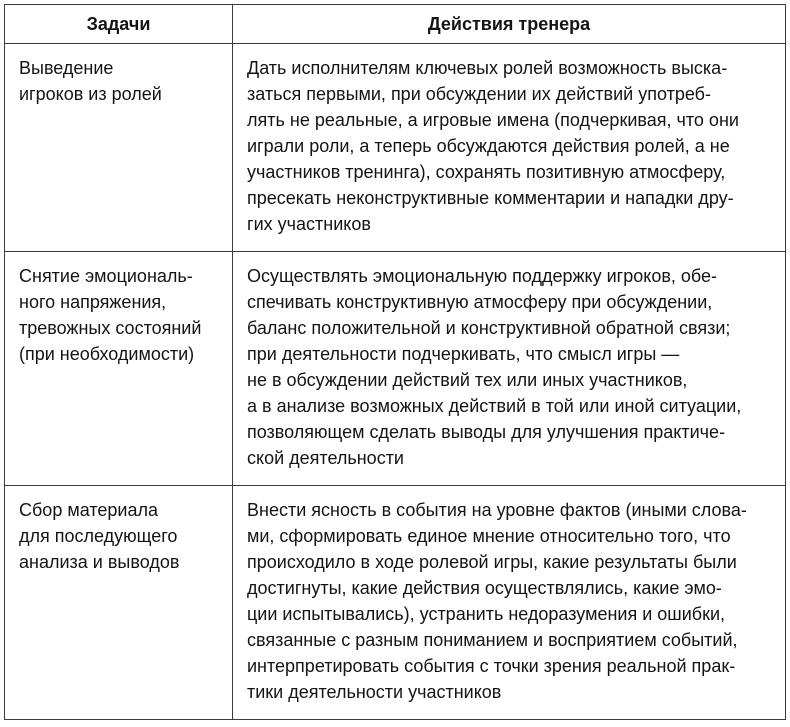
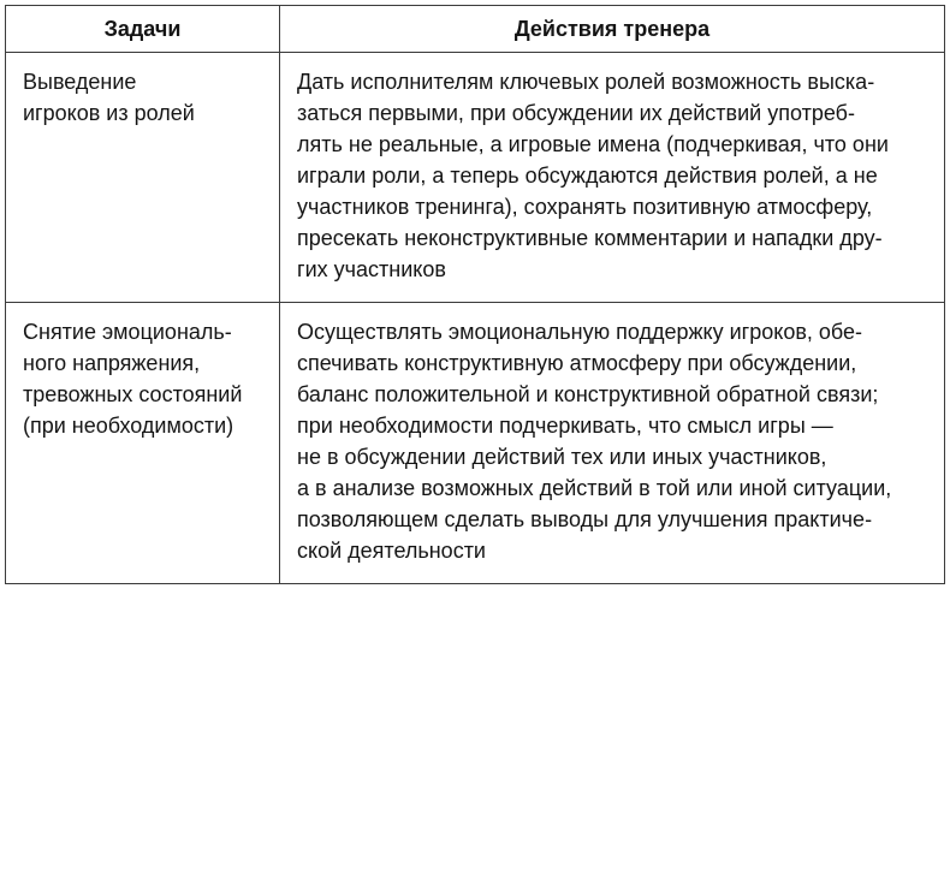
  Задачи	Действия тренера
  Выведение игроков из ролей	Дать исполнителям ключевых ролей возможность выска- заться первыми, при обсуждении их действий употреб- лять не реальные, а игровые имена (подчеркивая, что они играли роли, а теперь обсуждаются действия ролей, а не участников тренинга), сохранять позитивную атмосферу, пресекать неконструктивные комментарии и нападки дру- гих участников
- Снятие эмоциональ- ного напряжения, тревожных состояний (при необходимости)	Осуществлять эмоциональную поддержку игроков, обе- спечивать конструктивную атмосферу при обсуждении, баланс положительной и конструктивной обратной связи; при деятельности подчеркивать, что смысл игры — не в обсуждении действий тех или иных участников, а в анализе возможных действий в той или иной ситуации, позволяющем сделать выводы для улучшения практиче- ской деятельности
+ Снятие эмоциональ- ного напряжения, тревожных состояний (при необходимости)	Осуществлять эмоциональную поддержку игроков, обе- спечивать конструктивную атмосферу при обсуждении, баланс положительной и конструктивной обратной связи; при необходимости подчеркивать, что смысл игры — не в обсуждении действий тех или иных участников, а в анализе возможных действий в той или иной ситуации, позволяющем сделать выводы для улучшения практиче- ской деятельности
- Сбор материала для последующего анализа и выводов	Внести ясность в события на уровне фактов (иными слова- ми, сформировать единое мнение относительно того, что происходило в ходе ролевой игры, какие результаты были достигнуты, какие действия осуществлялись, какие эмо- ции испытывались), устранить недоразумения и ошибки, связанные с разным пониманием и восприятием событий, интерпретировать события с точки зрения реальной прак- тики деятельности участников
